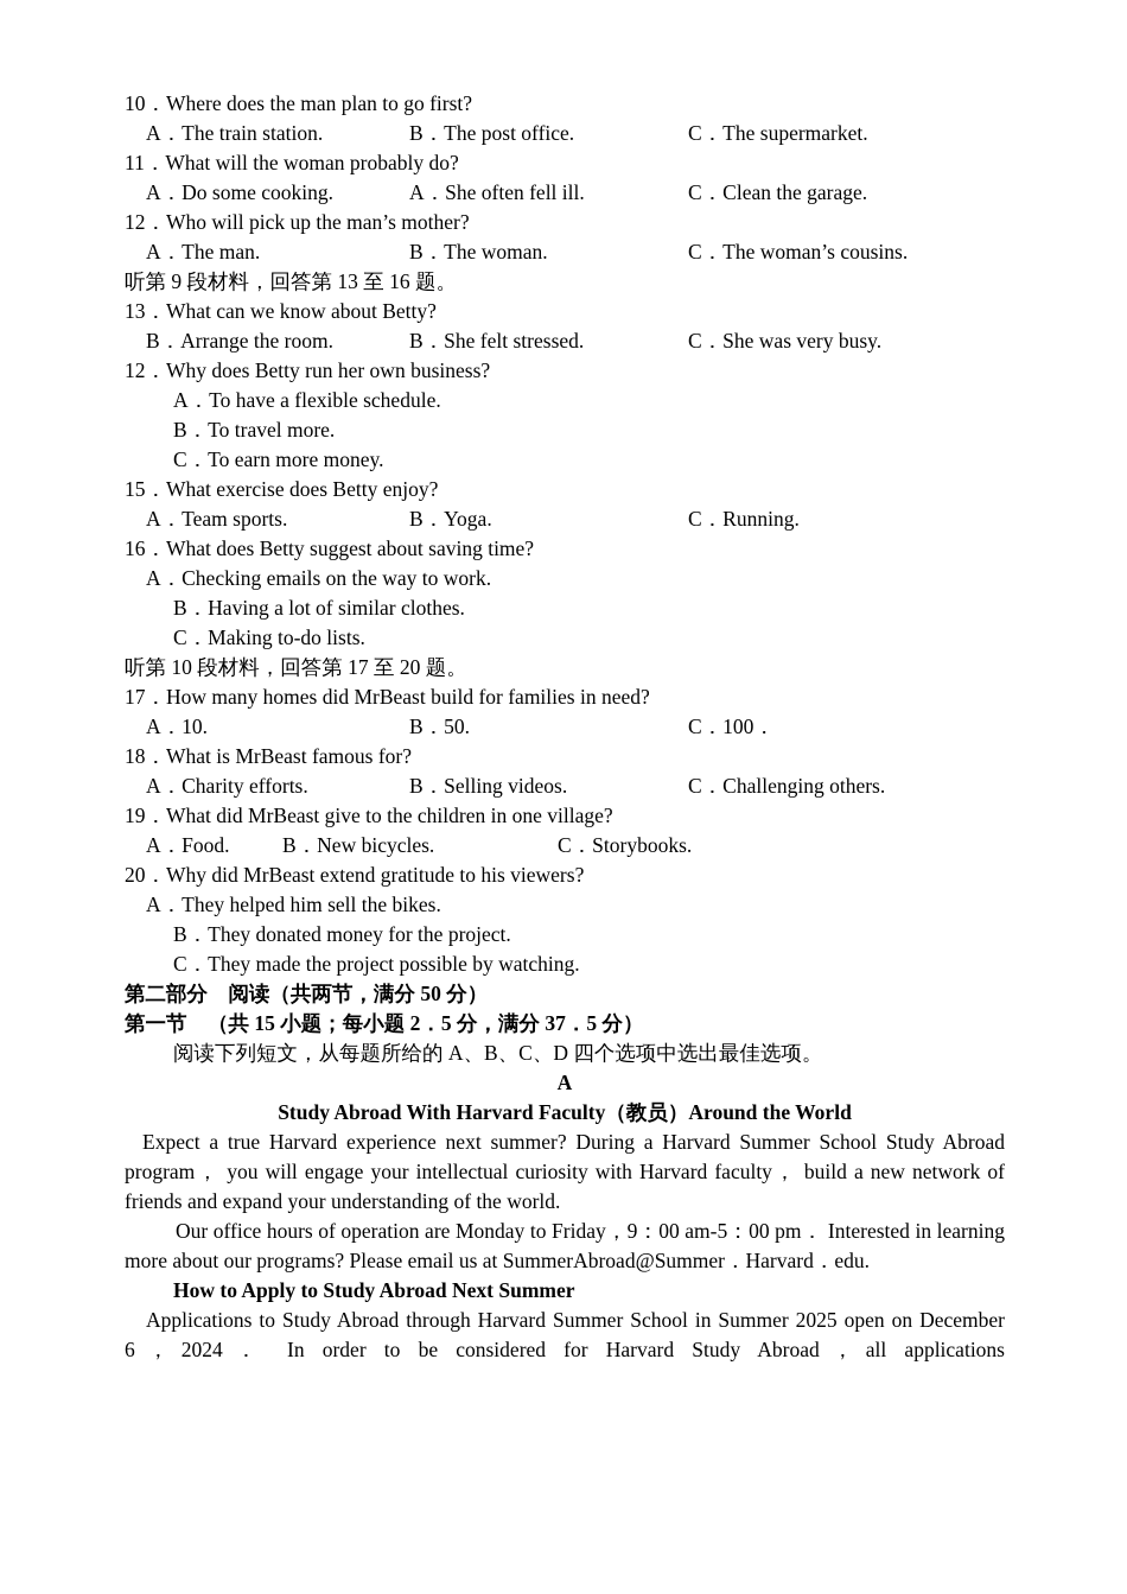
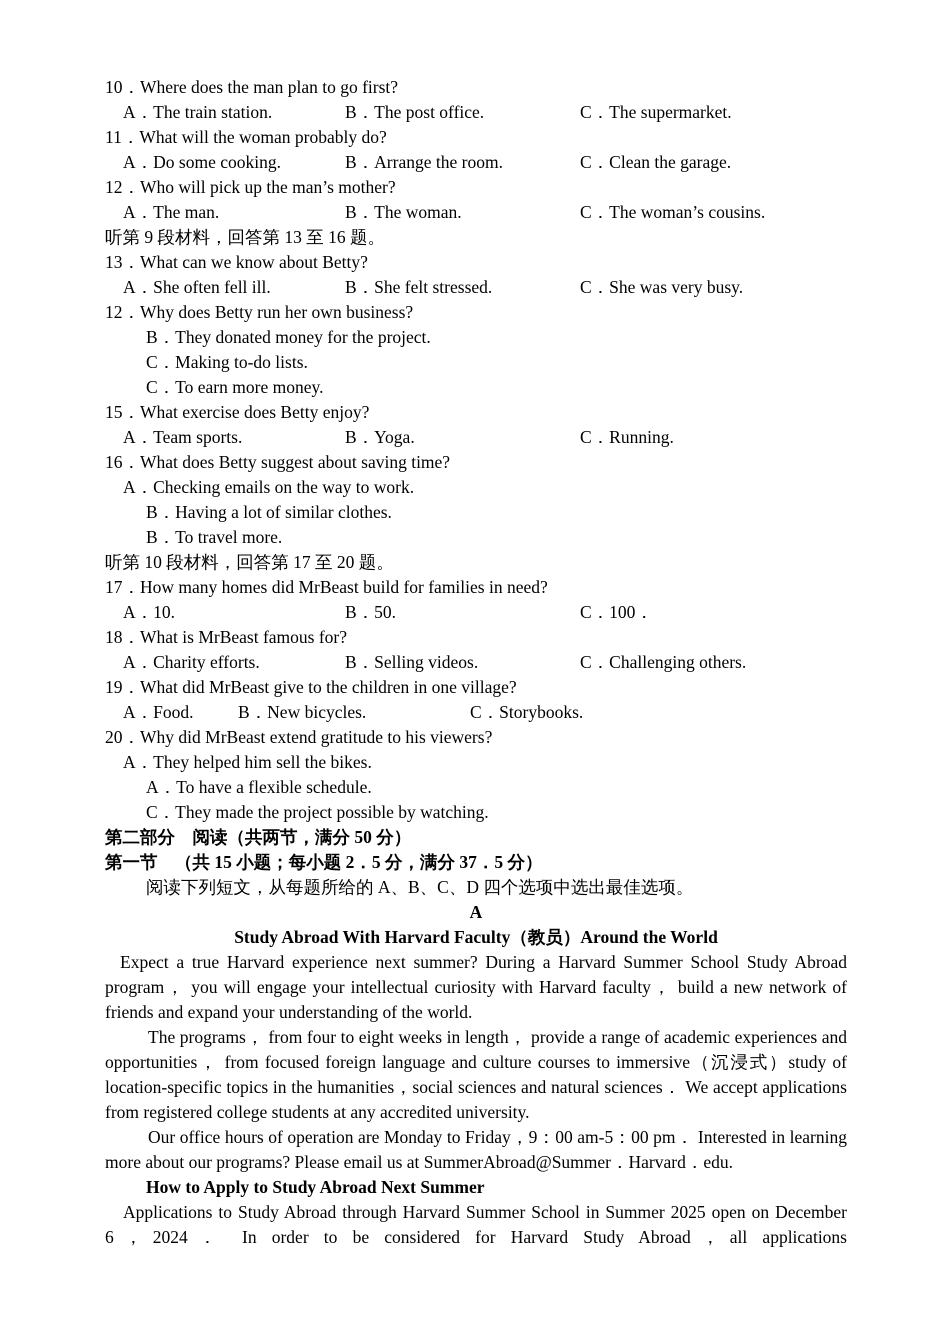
  10．Where does the man plan to go first?
  A．The train station.
  B．The post office.
  C．The supermarket.
  11．What will the woman probably do?
  A．Do some cooking.
- A．She often fell ill.
+ B．Arrange the room.
  C．Clean the garage.
  12．Who will pick up the man’s mother?
  A．The man.
  B．The woman.
  C．The woman’s cousins.
  听第 9 段材料，回答第 13 至 16 题。
  13．What can we know about Betty?
- B．Arrange the room.
+ A．She often fell ill.
  B．She felt stressed.
  C．She was very busy.
  12．Why does Betty run her own business?
- A．To have a flexible schedule.
+ B．They donated money for the project.
- B．To travel more.
+ C．Making to-do lists.
  C．To earn more money.
  15．What exercise does Betty enjoy?
  A．Team sports.
  B．Yoga.
  C．Running.
  16．What does Betty suggest about saving time?
  A．Checking emails on the way to work.
  B．Having a lot of similar clothes.
- C．Making to-do lists.
+ B．To travel more.
  听第 10 段材料，回答第 17 至 20 题。
  17．How many homes did MrBeast build for families in need?
  A．10.
  B．50.
  C．100．
  18．What is MrBeast famous for?
  A．Charity efforts.
  B．Selling videos.
  C．Challenging others.
  19．What did MrBeast give to the children in one village?
  A．Food.
  B．New bicycles.
  C．Storybooks.
  20．Why did MrBeast extend gratitude to his viewers?
  A．They helped him sell the bikes.
- B．They donated money for the project.
+ A．To have a flexible schedule.
  C．They made the project possible by watching.
  第二部分 阅读（共两节，满分 50 分）
  第一节 （共 15 小题；每小题 2．5 分，满分 37．5 分）
  阅读下列短文，从每题所给的 A、B、C、D 四个选项中选出最佳选项。
  A
  Study Abroad With Harvard Faculty（教员）Around the World
  Expect a true Harvard experience next summer? During a Harvard Summer School Study Abroad program， you will engage your intellectual curiosity with Harvard faculty， build a new network of friends and expand your understanding of the world.
+ The programs， from four to eight weeks in length， provide a range of academic experiences and opportunities， from focused foreign language and culture courses to immersive（沉浸式）study of location-specific topics in the humanities，social sciences and natural sciences． We accept applications from registered college students at any accredited university.
  Our office hours of operation are Monday to Friday，9：00 am-5：00 pm． Interested in learning more about our programs? Please email us at SummerAbroad@Summer．Harvard．edu.
  How to Apply to Study Abroad Next Summer
  Applications to Study Abroad through Harvard Summer School in Summer 2025 open on December 6，2024． In order to be considered for Harvard Study Abroad，all applications
